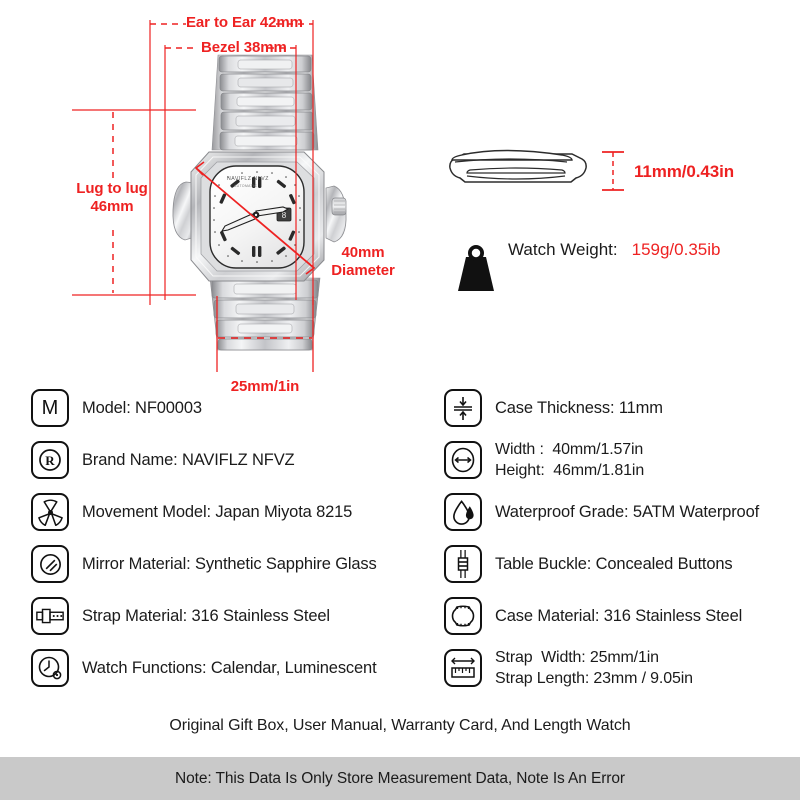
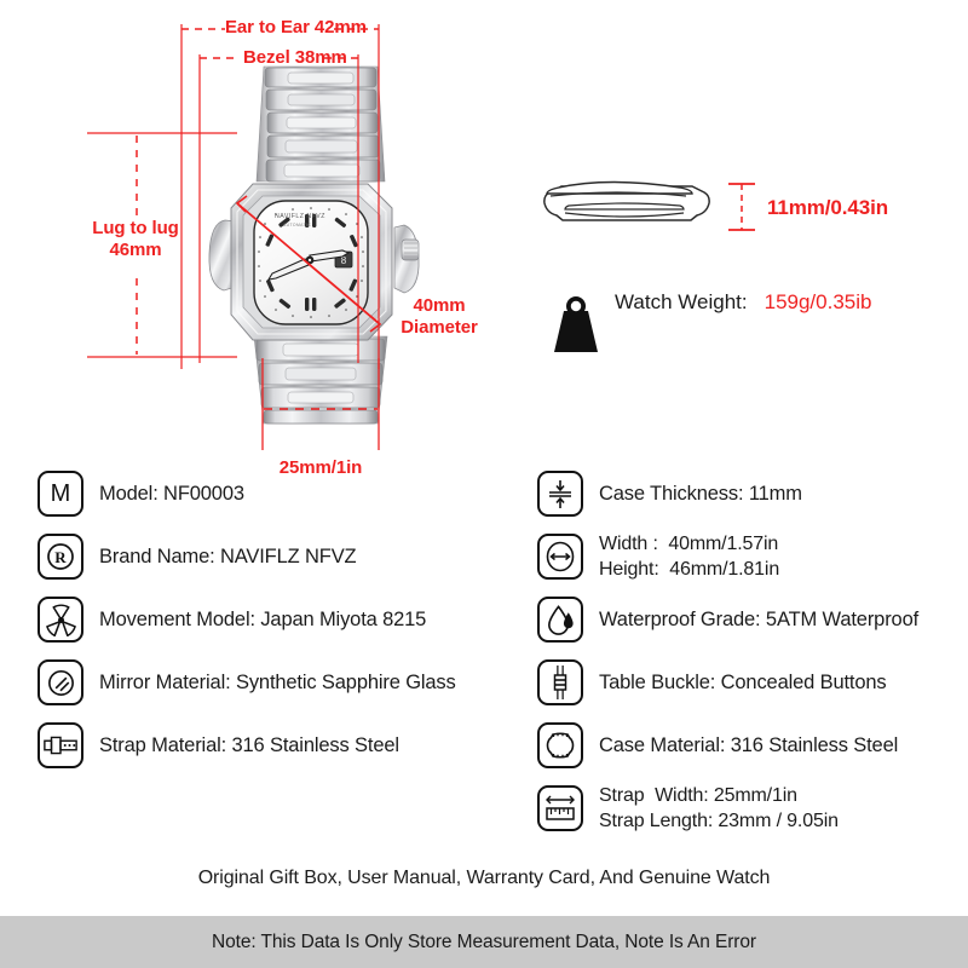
  8
  Ear to Ear 42mm
  Bezel 38mm
  Lug to lug
  46mm
  40mm
  Diameter
  25mm/1in
  11mm/0.43in
  Watch Weight:
  159g/0.35ib
  M
  Model: NF00003
  R
  Brand Name: NAVIFLZ NFVZ
  Movement Model: Japan Miyota 8215
  Mirror Material: Synthetic Sapphire Glass
  Strap Material: 316 Stainless Steel
- Watch Functions: Calendar, Luminescent
  Case Thickness: 11mm
  Width : 40mm/1.57in
  Height: 46mm/1.81in
  Waterproof Grade: 5ATM Waterproof
  Table Buckle: Concealed Buttons
  Case Material: 316 Stainless Steel
  Strap Width: 25mm/1in
  Strap Length: 23mm / 9.05in
- Original Gift Box, User Manual, Warranty Card, And Length Watch
+ Original Gift Box, User Manual, Warranty Card, And Genuine Watch
  Note: This Data Is Only Store Measurement Data, Note Is An Error
